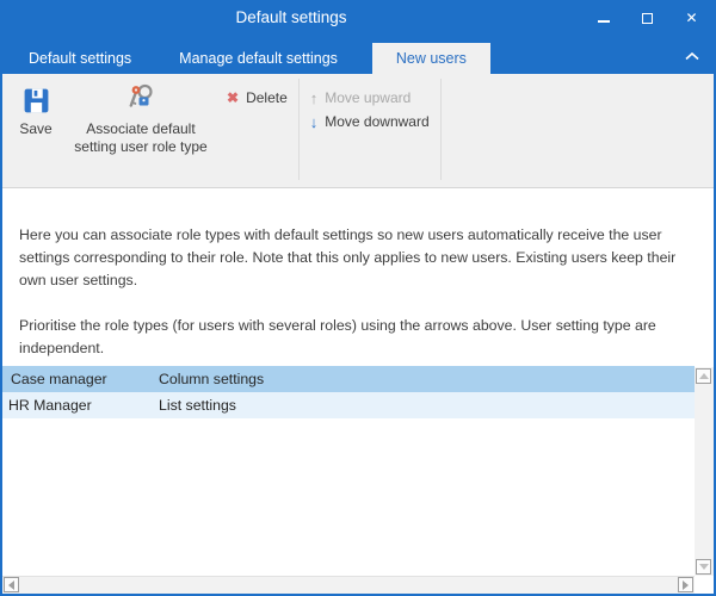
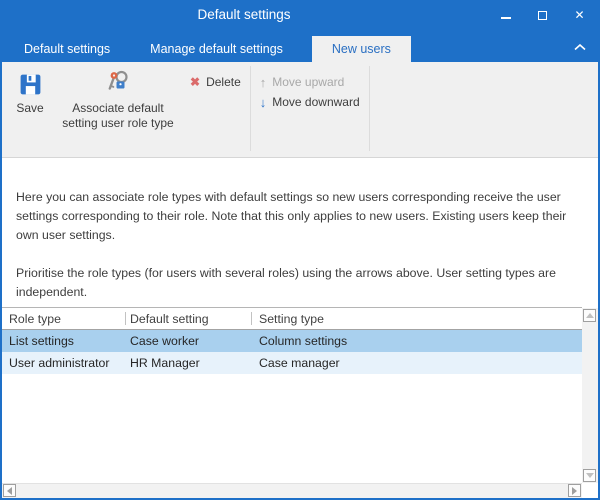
  Default settings
  ✕
  Default settings
  Manage default settings
  New users
  Save
  Associate default setting user role type
  ✖
  Delete
  ↑
  Move upward
  ↓
  Move downward
- Here you can associate role types with default settings so new users automatically receive the user settings corresponding to their role. Note that this only applies to new users. Existing users keep their own user settings.
+ Here you can associate role types with default settings so new users corresponding receive the user settings corresponding to their role. Note that this only applies to new users. Existing users keep their own user settings.
- Prioritise the role types (for users with several roles) using the arrows above. User setting type are independent.
+ Prioritise the role types (for users with several roles) using the arrows above. User setting types are independent.
+ Role type
+ Default setting
+ Setting type
- Case manager
+ List settings
+ Case worker
  Column settings
+ User administrator
  HR Manager
- List settings
+ Case manager
